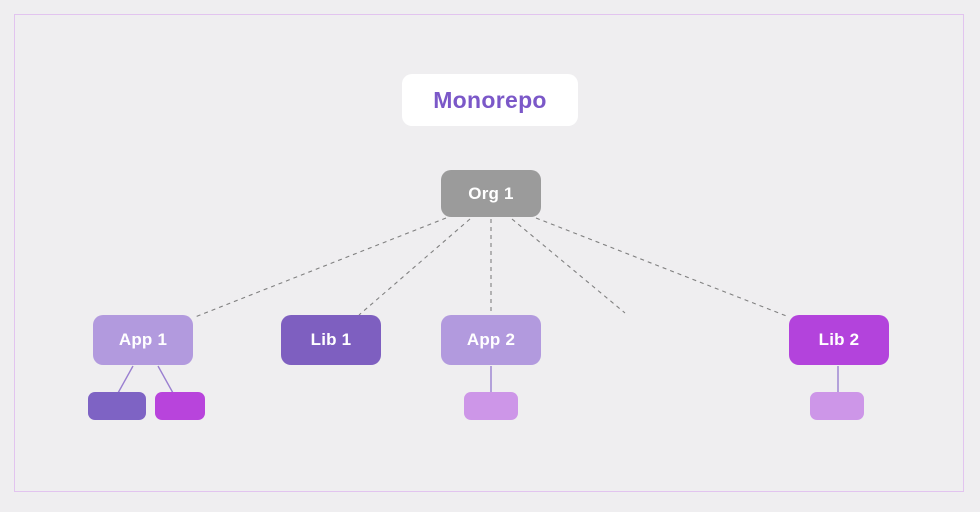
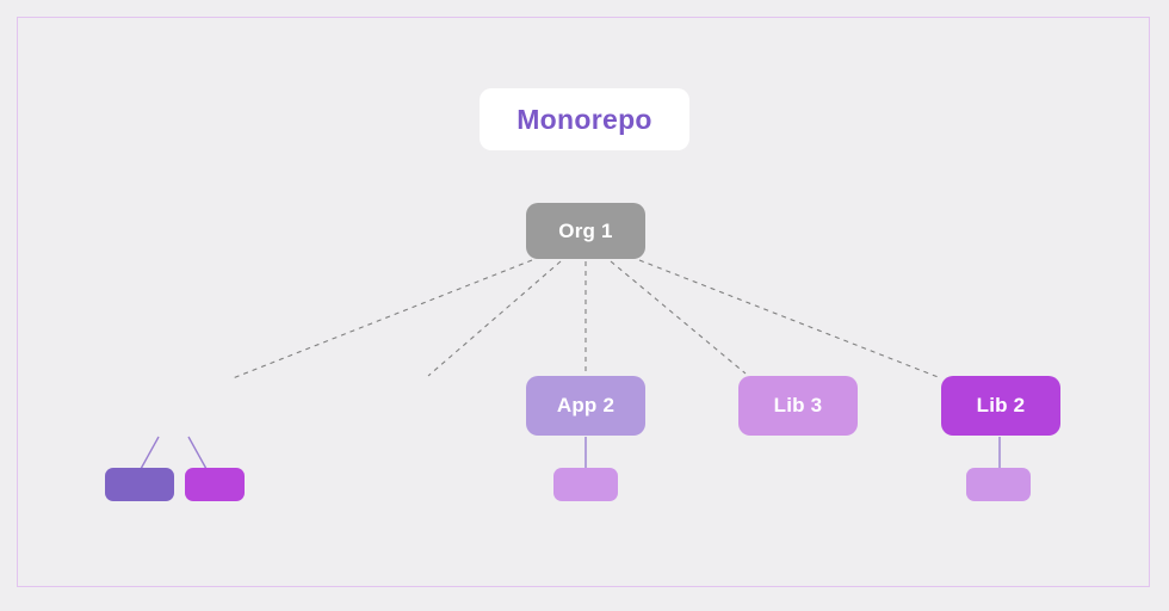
  Monorepo
  Org 1
- App 1
- Lib 1
  App 2
+ Lib 3
  Lib 2
